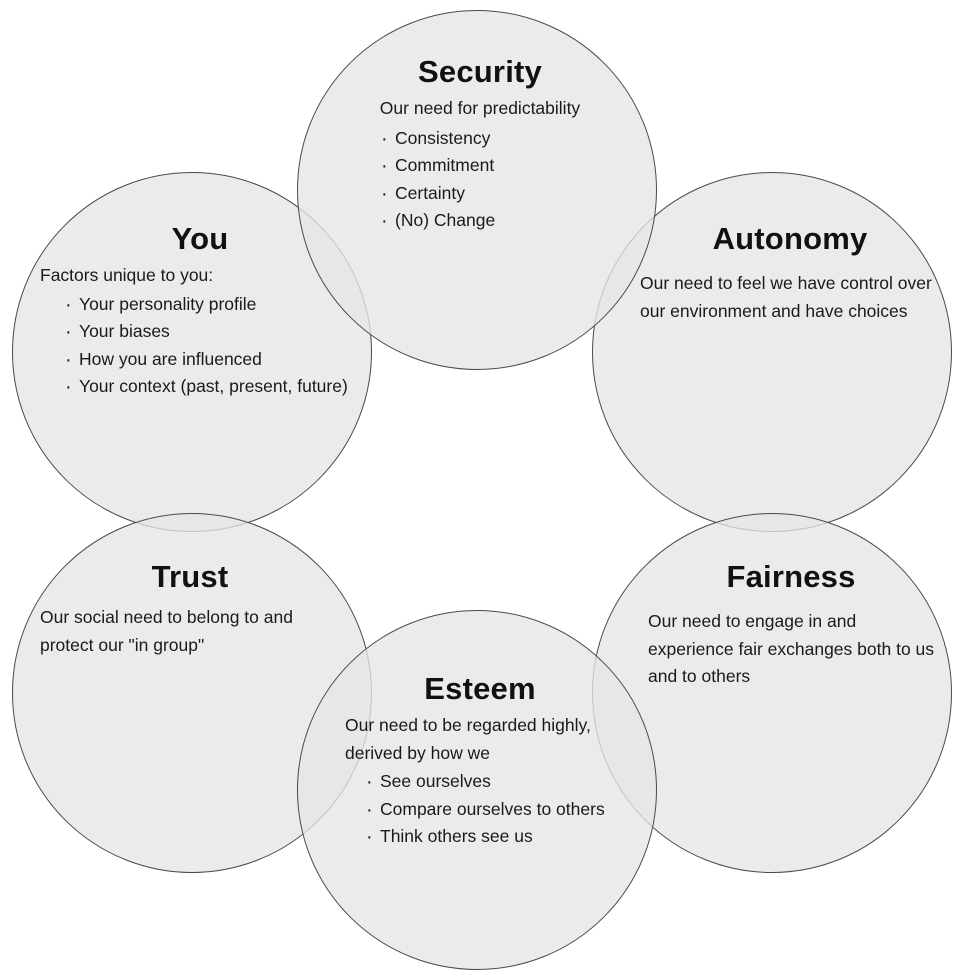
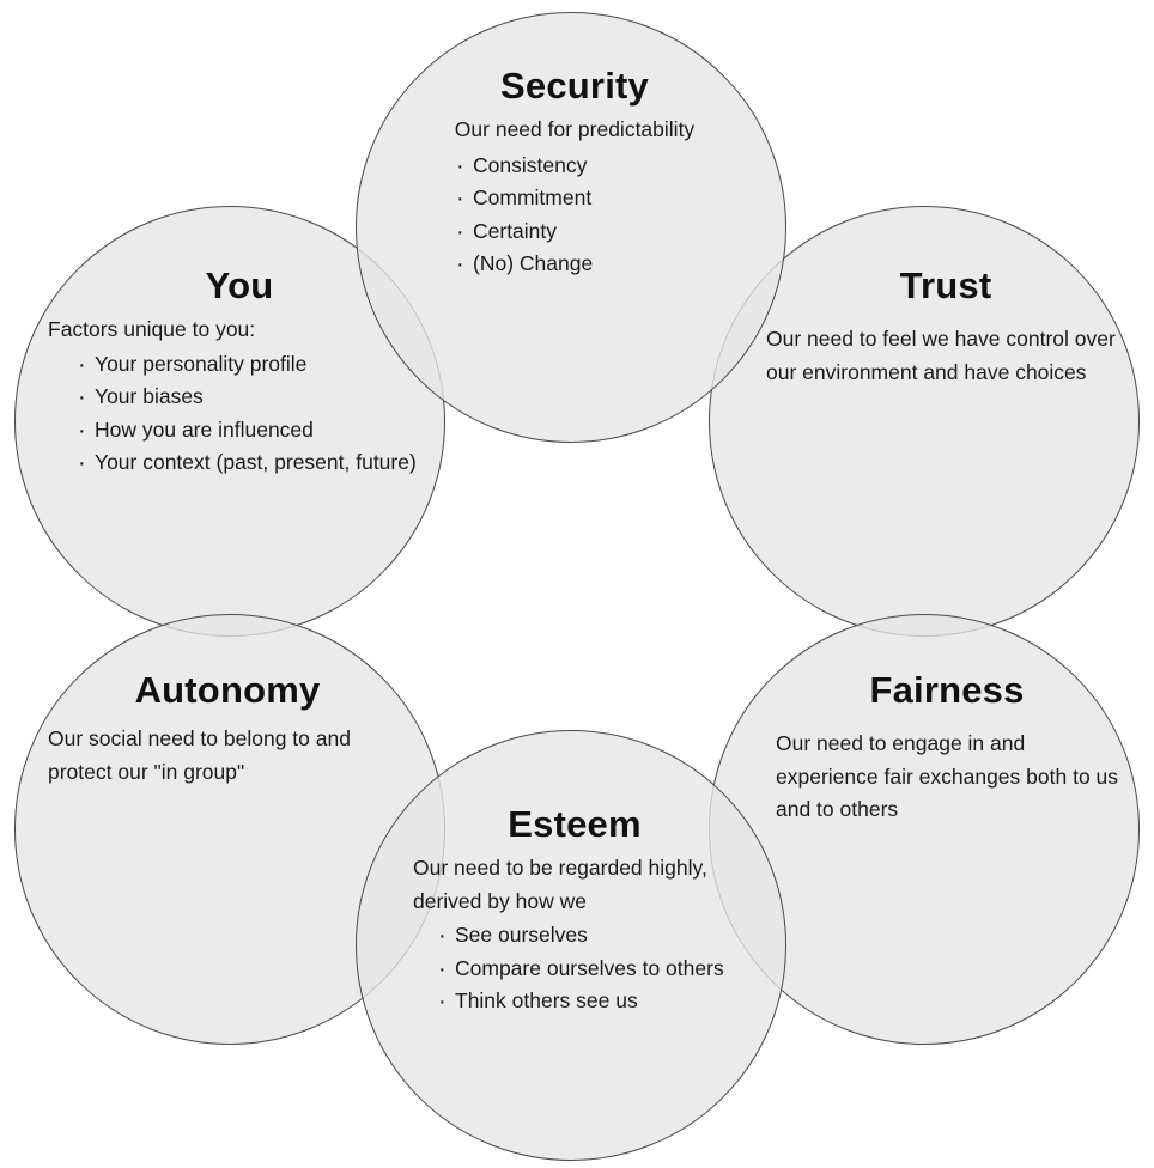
  Security
  Our need for predictability
  Consistency
  Commitment
  Certainty
  (No) Change
  You
  Factors unique to you:
  Your personality profile
  Your biases
  How you are influenced
  Your context (past, present, future)
- Autonomy
+ Trust
  Our need to feel we have control over our environment and have choices
- Trust
+ Autonomy
  Our social need to belong to and protect our "in group"
  Fairness
  Our need to engage in and experience fair exchanges both to us and to others
  Esteem
  Our need to be regarded highly, derived by how we
  See ourselves
  Compare ourselves to others
  Think others see us
